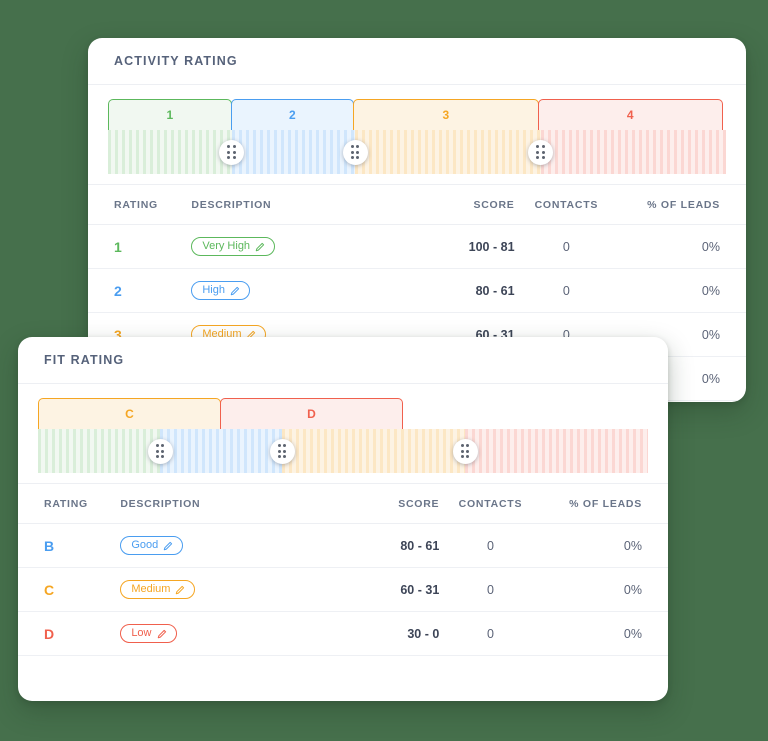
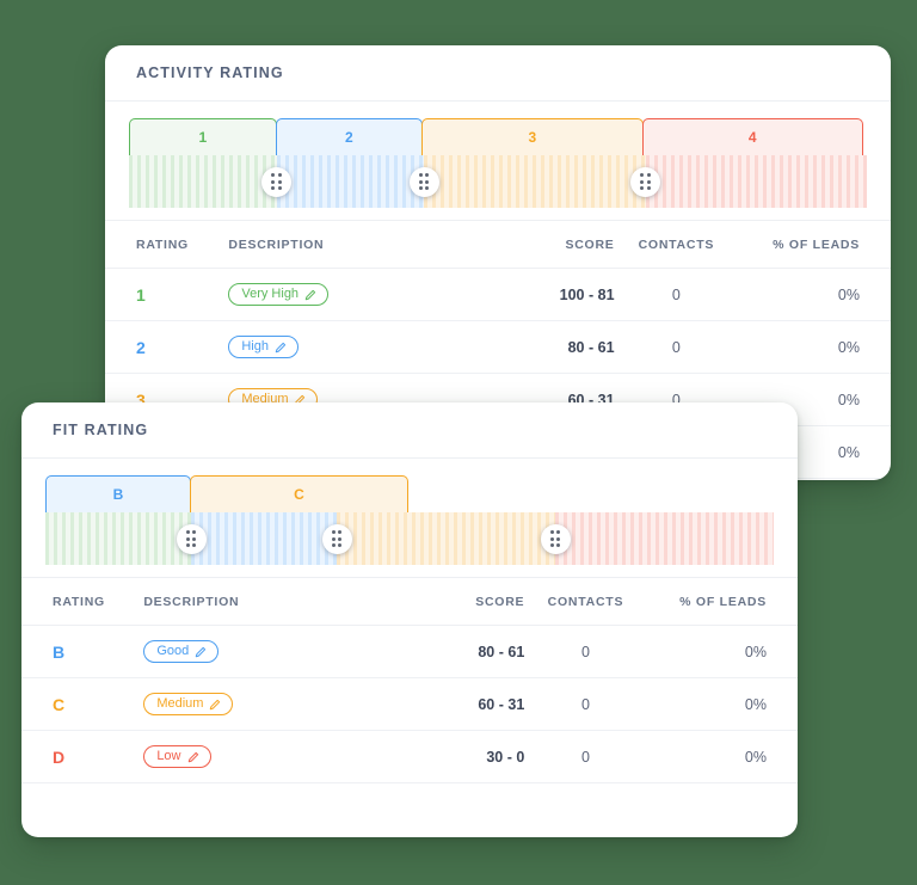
  ACTIVITY RATING
  1
  2
  3
  4
  RATING	DESCRIPTION	SCORE	CONTACTS	% OF LEADS
  1	Very High	100 - 81	0	0%
  2	High	80 - 61	0	0%
  3	Medium	60 - 31	0	0%
  FIT RATING
+ B
  C
- D
  RATING	DESCRIPTION	SCORE	CONTACTS	% OF LEADS
  B	Good	80 - 61	0	0%
  C	Medium	60 - 31	0	0%
  D	Low	30 - 0	0	0%
